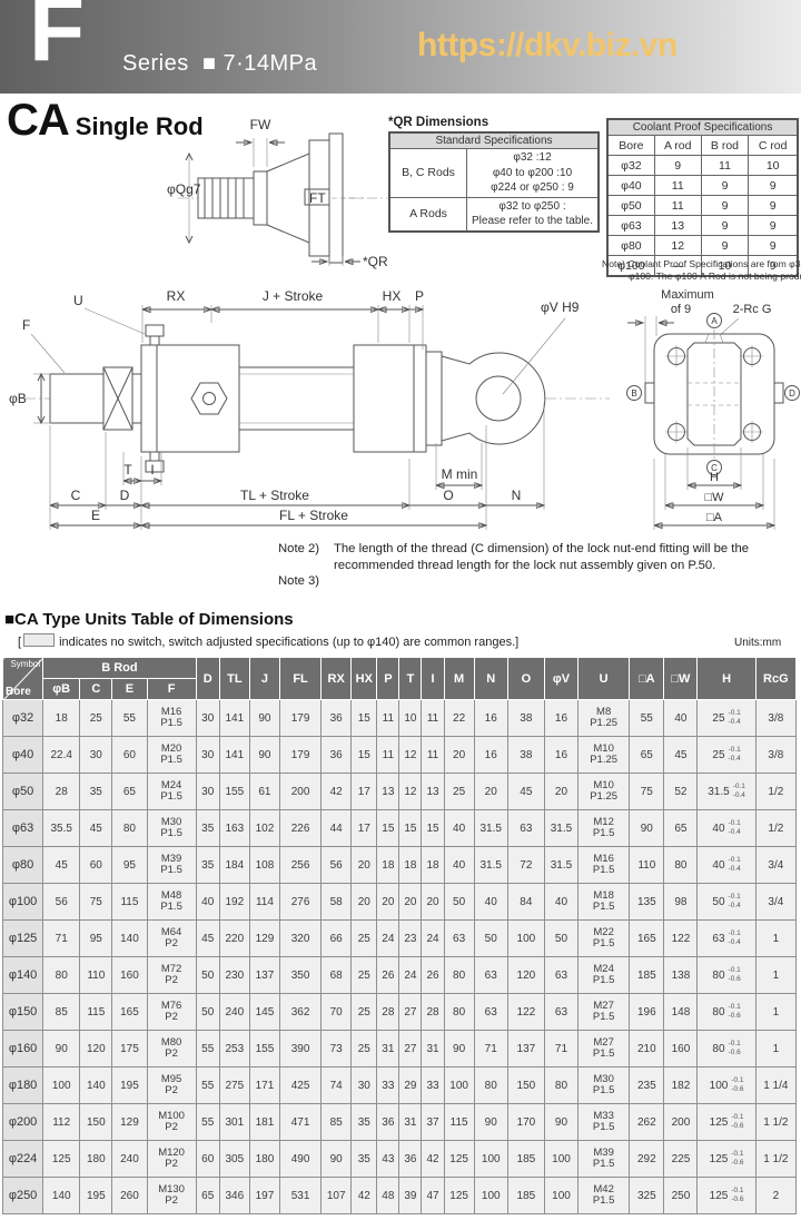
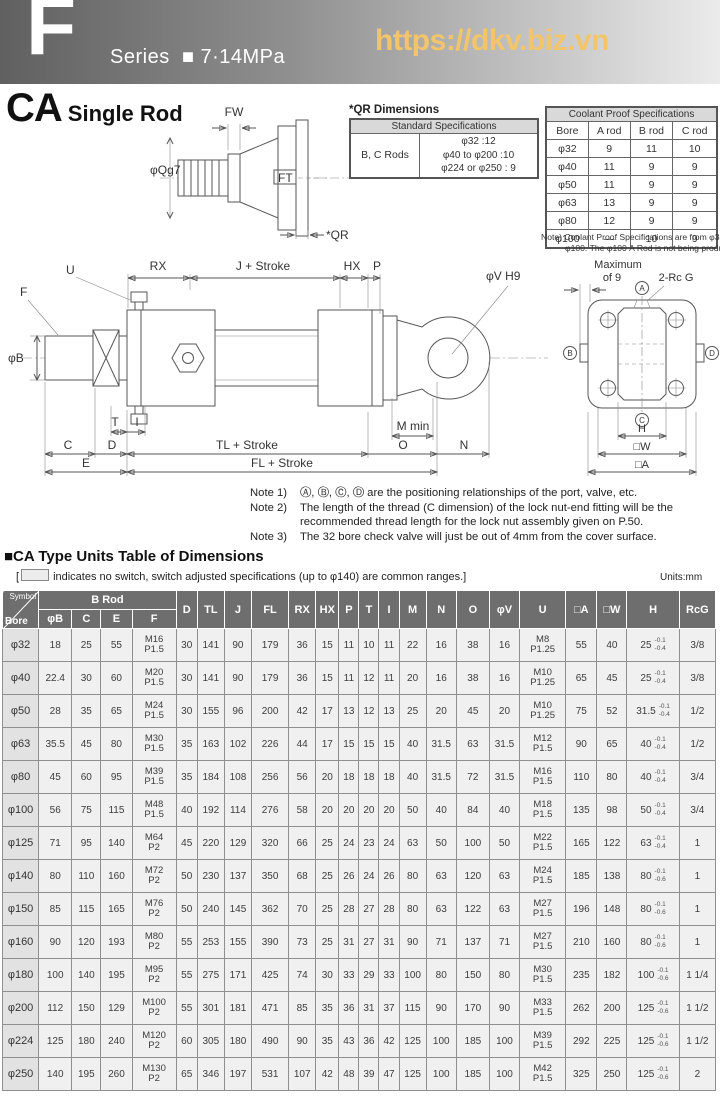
  F
  Series ■ 7·14MPa
  https://dkv.biz.vn
  CA Single Rod
  FW
  φQg7
  FT
  *QR
  *QR Dimensions
  Standard Specifications
  B, C Rods	φ32 :12 φ40 to φ200 :10 φ224 or φ250 : 9
- A Rods	φ32 to φ250 : Please refer to the table.
  Coolant Proof Specifications
  Bore	A rod	B rod	C rod
  φ32	9	11	10
  φ40	11	9	9
  φ50	11	9	9
  φ63	13	9	9
  φ80	12	9	9
  φ100	—	10	9
  Note) Coolant Proof Specifications are from φ3 φ100. The φ100 A Rod is not being prod
  φV H9
  RX
  J + Stroke
  HX
  P
  U
  F
  φB
  T
  I
  M min
  C
  D
  TL + Stroke
  O
  N
  E
  FL + Stroke
  Maximum
  of 9
  2-Rc G
  A
  B
  D
  C
  H
  □W
  □A
+ Note 1)
+ Ⓐ, Ⓑ, Ⓒ, Ⓓ are the positioning relationships of the port, valve, etc.
  Note 2)
  The length of the thread (C dimension) of the lock nut-end fitting will be the recommended thread length for the lock nut assembly given on P.50.
  Note 3)
+ The 32 bore check valve will just be out of 4mm from the cover surface.
  ■CA Type Units Table of Dimensions
  [ indicates no switch, switch adjusted specifications (up to φ140) are common ranges.]
  Units:mm
  SymbolBore	B Rod	D	TL	J	FL	RX	HX	P	T	I	M	N	O	φV	U	□A	□W	H	RcG
  φB	C	E	F
  φ32	18	25	55	M16P1.5	30	141	90	179	36	15	11	10	11	22	16	38	16	M8P1.25	55	40	25	3/8
  φ40	22.4	30	60	M20P1.5	30	141	90	179	36	15	11	12	11	20	16	38	16	M10P1.25	65	45	25	3/8
- φ50	28	35	65	M24P1.5	30	155	61	200	42	17	13	12	13	25	20	45	20	M10P1.25	75	52	31.5	1/2
+ φ50	28	35	65	M24P1.5	30	155	96	200	42	17	13	12	13	25	20	45	20	M10P1.25	75	52	31.5	1/2
  φ63	35.5	45	80	M30P1.5	35	163	102	226	44	17	15	15	15	40	31.5	63	31.5	M12P1.5	90	65	40	1/2
  φ80	45	60	95	M39P1.5	35	184	108	256	56	20	18	18	18	40	31.5	72	31.5	M16P1.5	110	80	40	3/4
  φ100	56	75	115	M48P1.5	40	192	114	276	58	20	20	20	20	50	40	84	40	M18P1.5	135	98	50	3/4
  φ125	71	95	140	M64P2	45	220	129	320	66	25	24	23	24	63	50	100	50	M22P1.5	165	122	63	1
  φ140	80	110	160	M72P2	50	230	137	350	68	25	26	24	26	80	63	120	63	M24P1.5	185	138	80	1
  φ150	85	115	165	M76P2	50	240	145	362	70	25	28	27	28	80	63	122	63	M27P1.5	196	148	80	1
- φ160	90	120	175	M80P2	55	253	155	390	73	25	31	27	31	90	71	137	71	M27P1.5	210	160	80	1
+ φ160	90	120	193	M80P2	55	253	155	390	73	25	31	27	31	90	71	137	71	M27P1.5	210	160	80	1
  φ180	100	140	195	M95P2	55	275	171	425	74	30	33	29	33	100	80	150	80	M30P1.5	235	182	100	1 1/4
  φ200	112	150	129	M100P2	55	301	181	471	85	35	36	31	37	115	90	170	90	M33P1.5	262	200	125	1 1/2
  φ224	125	180	240	M120P2	60	305	180	490	90	35	43	36	42	125	100	185	100	M39P1.5	292	225	125	1 1/2
  φ250	140	195	260	M130P2	65	346	197	531	107	42	48	39	47	125	100	185	100	M42P1.5	325	250	125	2
